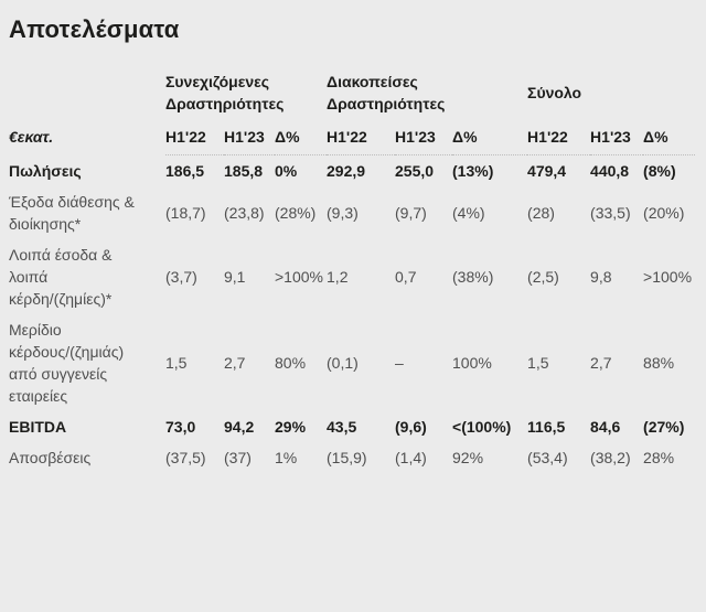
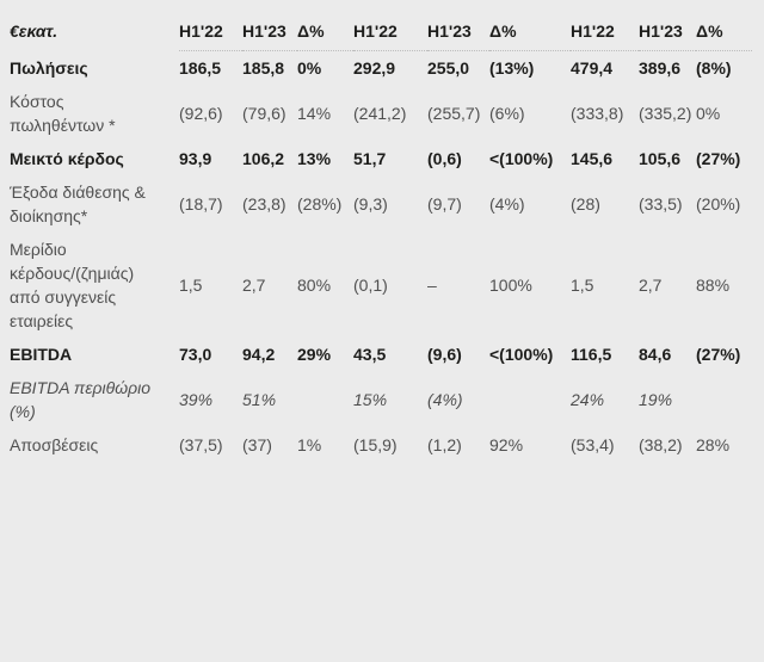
- Αποτελέσματα
- 	Συνεχιζόμενες Δραστηριότητες	Διακοπείσες Δραστηριότητες	Σύνολο
  €εκατ.	H1'22	H1'23	Δ%	H1'22	H1'23	Δ%	H1'22	H1'23	Δ%
- Πωλήσεις	186,5	185,8	0%	292,9	255,0	(13%)	479,4	440,8	(8%)
+ Πωλήσεις	186,5	185,8	0%	292,9	255,0	(13%)	479,4	389,6	(8%)
+ Κόστος πωληθέντων *	(92,6)	(79,6)	14%	(241,2)	(255,7)	(6%)	(333,8)	(335,2)	0%
+ Μεικτό κέρδος	93,9	106,2	13%	51,7	(0,6)	<(100%)	145,6	105,6	(27%)
  Έξοδα διάθεσης & διοίκησης*	(18,7)	(23,8)	(28%)	(9,3)	(9,7)	(4%)	(28)	(33,5)	(20%)
- Λοιπά έσοδα & λοιπά κέρδη/(ζημίες)*	(3,7)	9,1	>100%	1,2	0,7	(38%)	(2,5)	9,8	>100%
  Μερίδιο κέρδους/(ζημιάς) από συγγενείς εταιρείες	1,5	2,7	80%	(0,1)	–	100%	1,5	2,7	88%
  EBITDA	73,0	94,2	29%	43,5	(9,6)	<(100%)	116,5	84,6	(27%)
+ EBITDA περιθώριο (%)	39%	51%		15%	(4%)		24%	19%
- Αποσβέσεις	(37,5)	(37)	1%	(15,9)	(1,4)	92%	(53,4)	(38,2)	28%
+ Αποσβέσεις	(37,5)	(37)	1%	(15,9)	(1,2)	92%	(53,4)	(38,2)	28%
